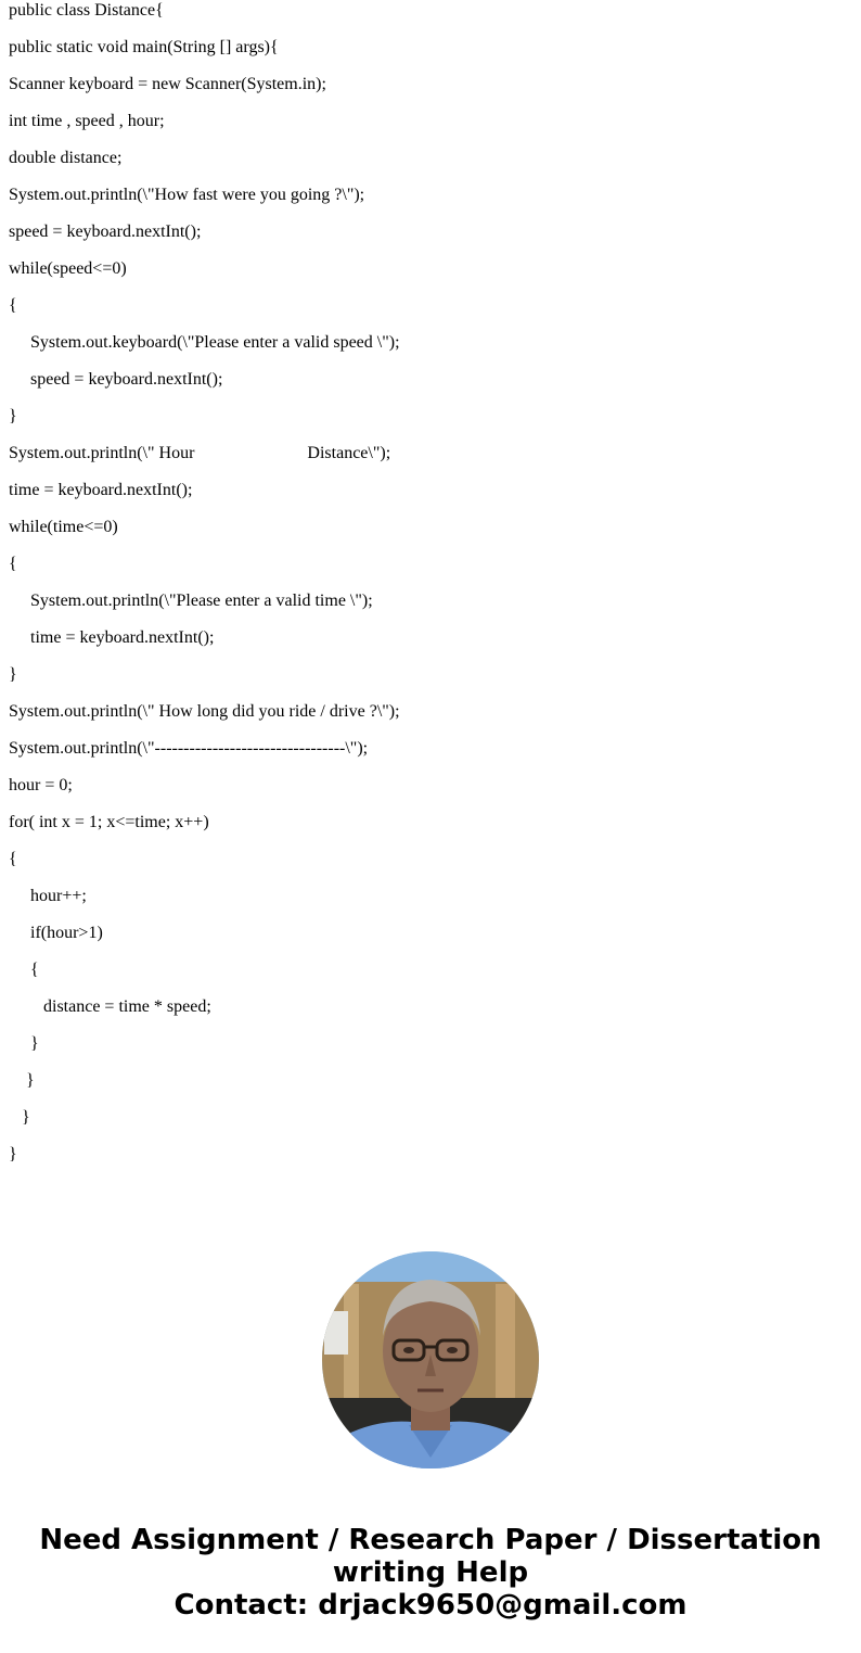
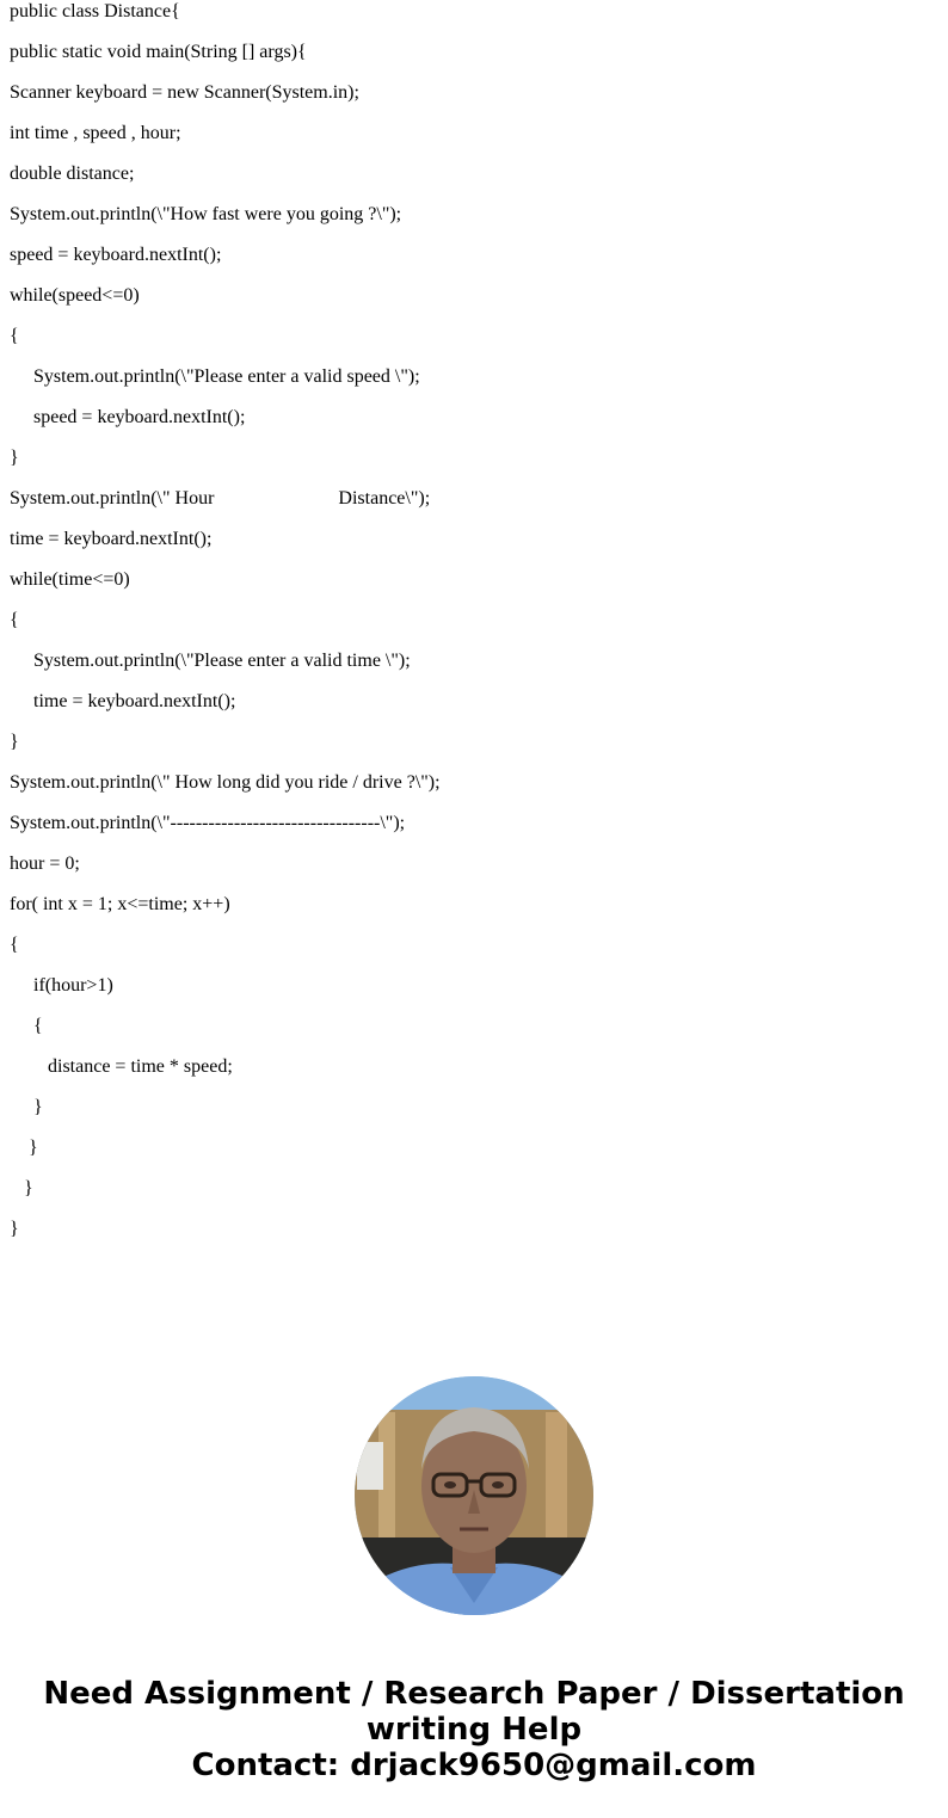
  public class Distance{
  public static void main(String [] args){
  Scanner keyboard = new Scanner(System.in);
  int time , speed , hour;
  double distance;
  System.out.println(\"How fast were you going ?\");
  speed = keyboard.nextInt();
  while(speed<=0)
  {
- System.out.keyboard(\"Please enter a valid speed \");
+ System.out.println(\"Please enter a valid speed \");
  speed = keyboard.nextInt();
  }
  System.out.println(\" Hour Distance\");
  time = keyboard.nextInt();
  while(time<=0)
  {
  System.out.println(\"Please enter a valid time \");
  time = keyboard.nextInt();
  }
  System.out.println(\" How long did you ride / drive ?\");
  System.out.println(\"---------------------------------\");
  hour = 0;
  for( int x = 1; x<=time; x++)
  {
- hour++;
  if(hour>1)
  {
  distance = time * speed;
  }
  }
  }
  }
  Need Assignment / Research Paper / Dissertation
  writing Help
  Contact: drjack9650@gmail.com
